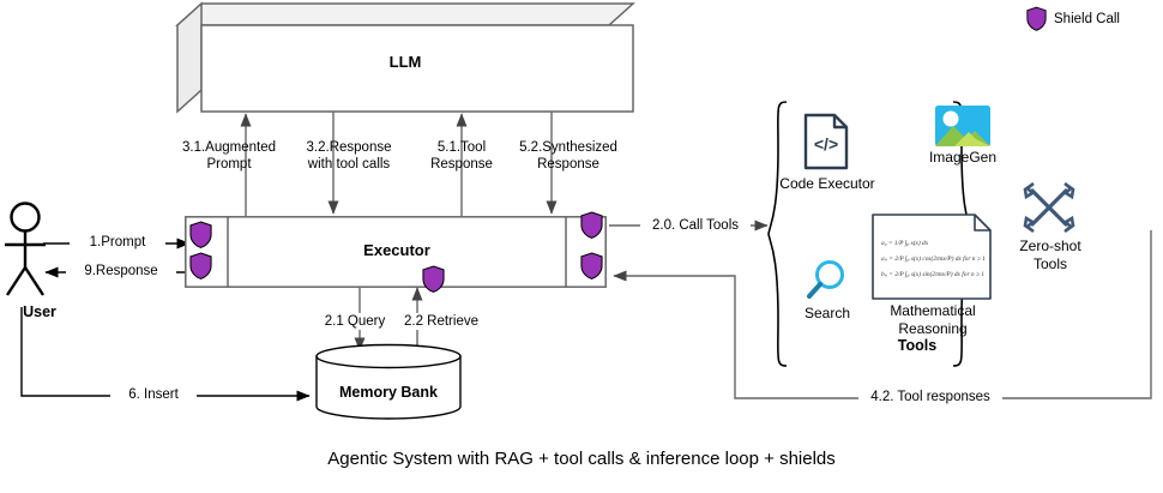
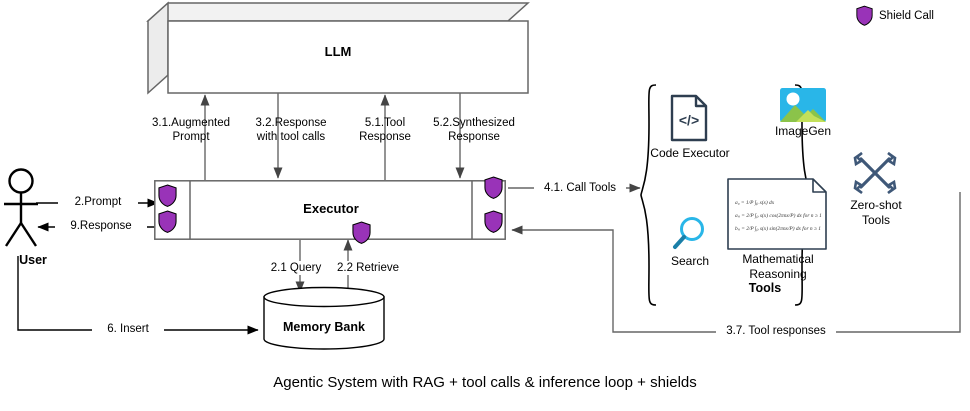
  LLM
  Executor
  Memory Bank
  User
- 1.Prompt
+ 2.Prompt
  9.Response
  6. Insert
  2.1 Query
  2.2 Retrieve
  3.1.Augmented
  Prompt
  3.2.Response
  with tool calls
  5.1.Tool
  Response
  5.2.Synthesized
  Response
- 2.0. Call Tools
+ 4.1. Call Tools
- 4.2. Tool responses
+ 3.7. Tool responses
  Tools
  </>
  Code Executor
  ImageGen
  Search
  Mathematical
  Reasoning
  Zero-shot
  Tools
  Shield Call
  Agentic System with RAG + tool calls & inference loop + shields
